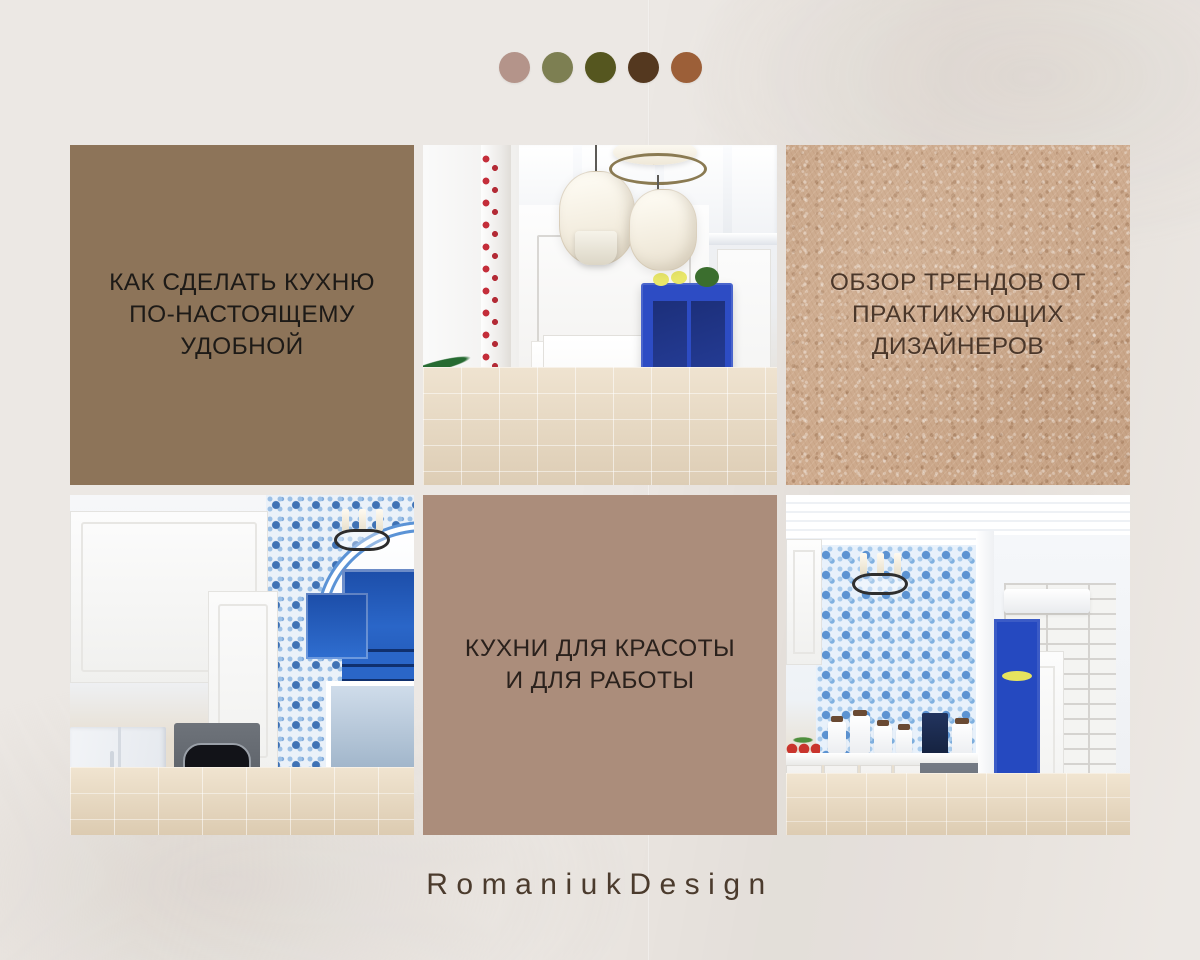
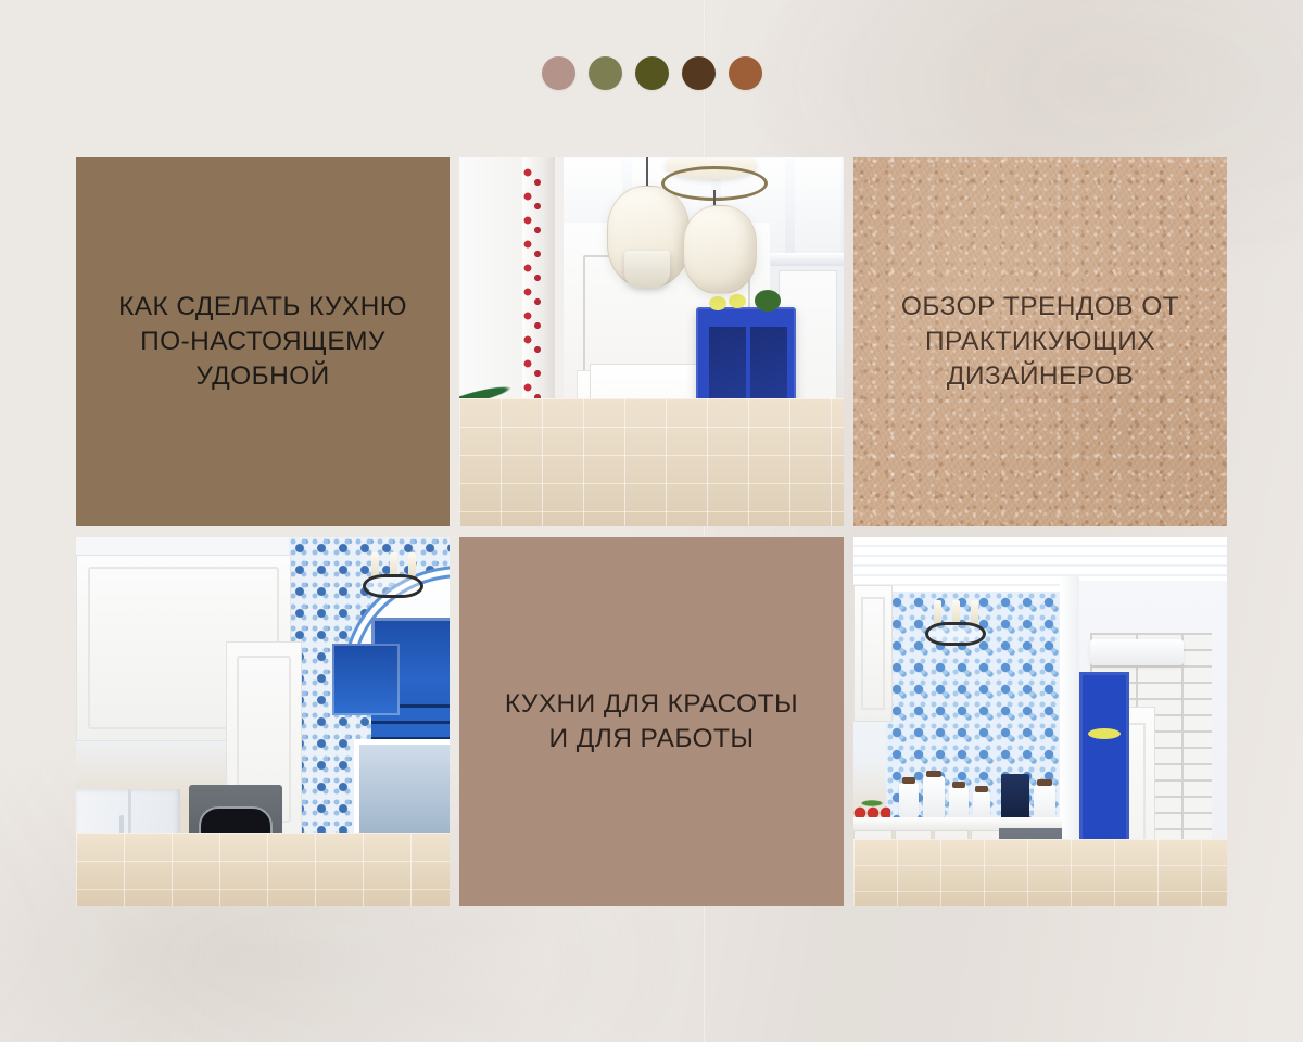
  КАК СДЕЛАТЬ КУХНЮ
  ПО-НАСТОЯЩЕМУ
  УДОБНОЙ
  ОБЗОР ТРЕНДОВ ОТ
  ПРАКТИКУЮЩИХ
  ДИЗАЙНЕРОВ
  КУХНИ ДЛЯ КРАСОТЫ
  И ДЛЯ РАБОТЫ
- RomaniukDesign
